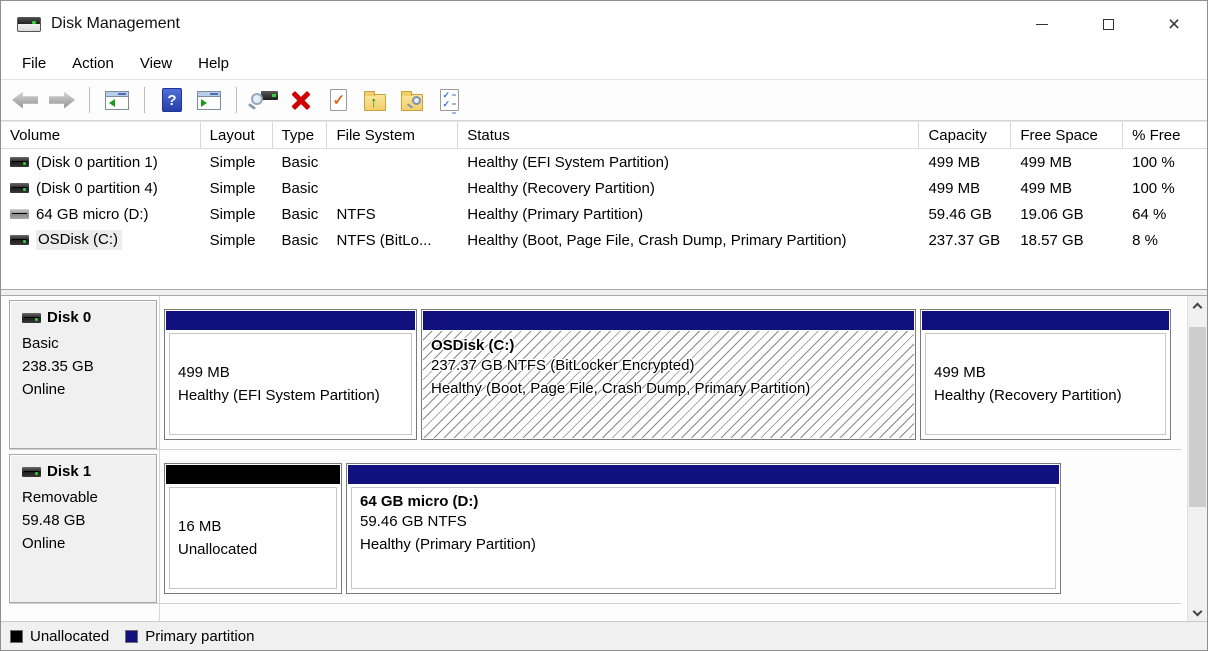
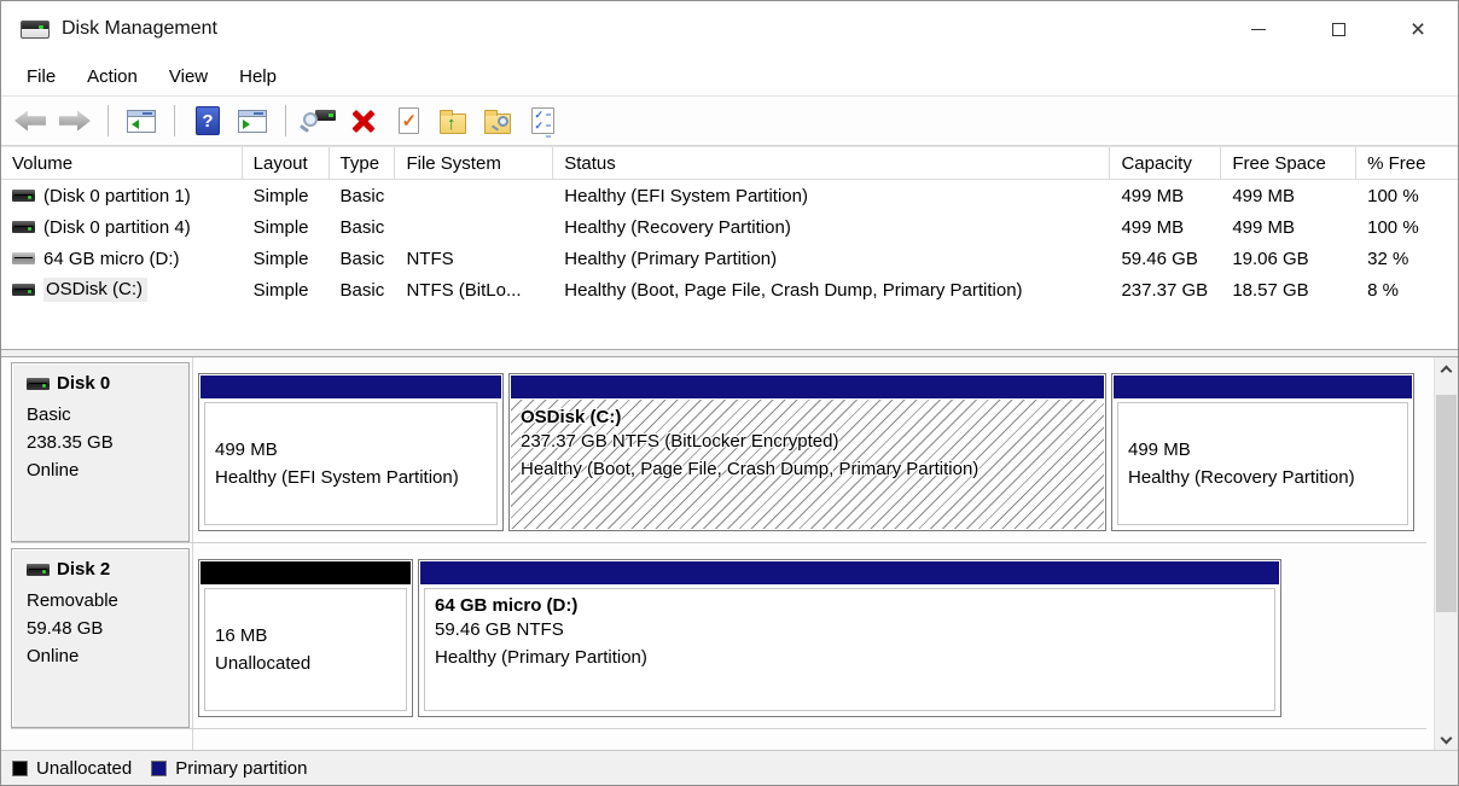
  Disk Management
  ×
  File
  Action
  View
  Help
  ?
  ✓
  ↑
  ✓
  ✓
  Volume
  Layout
  Type
  File System
  Status
  Capacity
  Free Space
  % Free
  (Disk 0 partition 1)
  Simple
  Basic
  Healthy (EFI System Partition)
  499 MB
  499 MB
  100 %
  (Disk 0 partition 4)
  Simple
  Basic
  Healthy (Recovery Partition)
  499 MB
  499 MB
  100 %
  64 GB micro (D:)
  Simple
  Basic
  NTFS
  Healthy (Primary Partition)
  59.46 GB
  19.06 GB
- 64 %
+ 32 %
  OSDisk (C:)
  Simple
  Basic
  NTFS (BitLo...
  Healthy (Boot, Page File, Crash Dump, Primary Partition)
  237.37 GB
  18.57 GB
  8 %
  Disk 0
  Basic
  238.35 GB
  Online
  499 MB
  Healthy (EFI System Partition)
  OSDisk (C:)
  237.37 GB NTFS (BitLocker Encrypted)
  Healthy (Boot, Page File, Crash Dump, Primary Partition)
  499 MB
  Healthy (Recovery Partition)
- Disk 1
+ Disk 2
  Removable
  59.48 GB
  Online
  16 MB
  Unallocated
  64 GB micro (D:)
  59.46 GB NTFS
  Healthy (Primary Partition)
  Unallocated
  Primary partition
